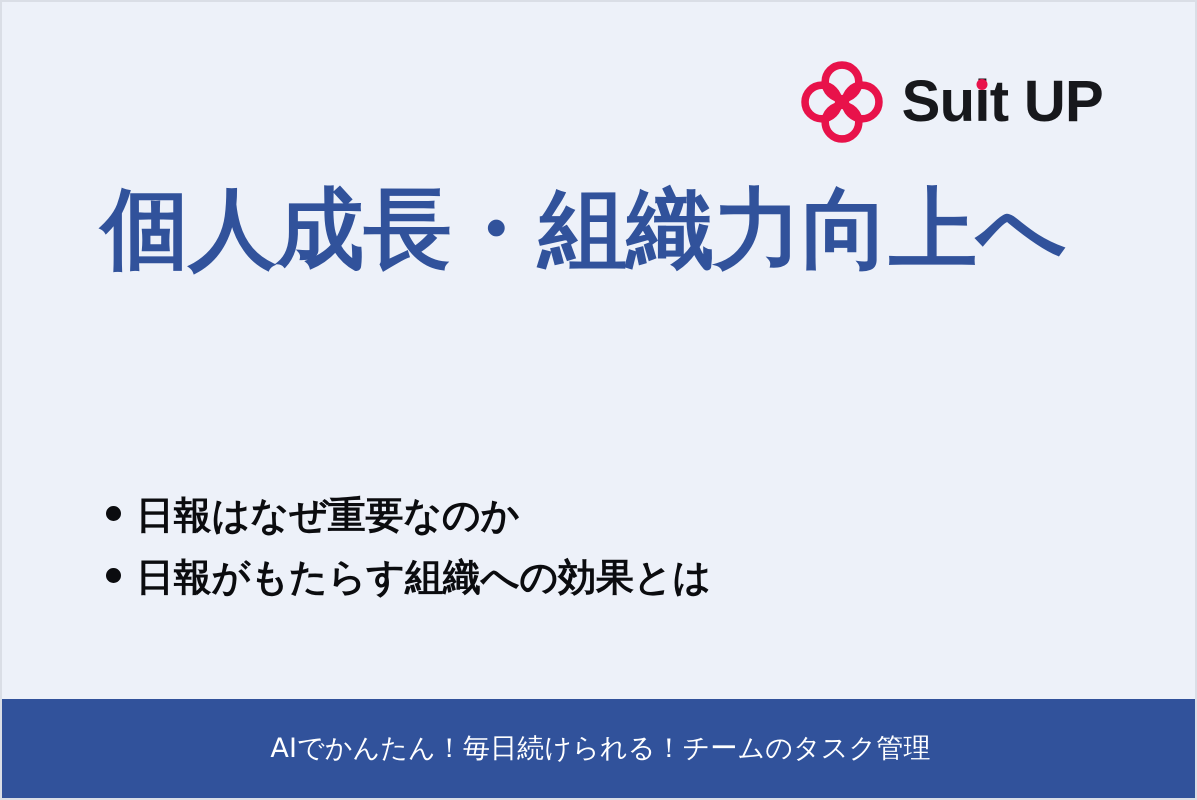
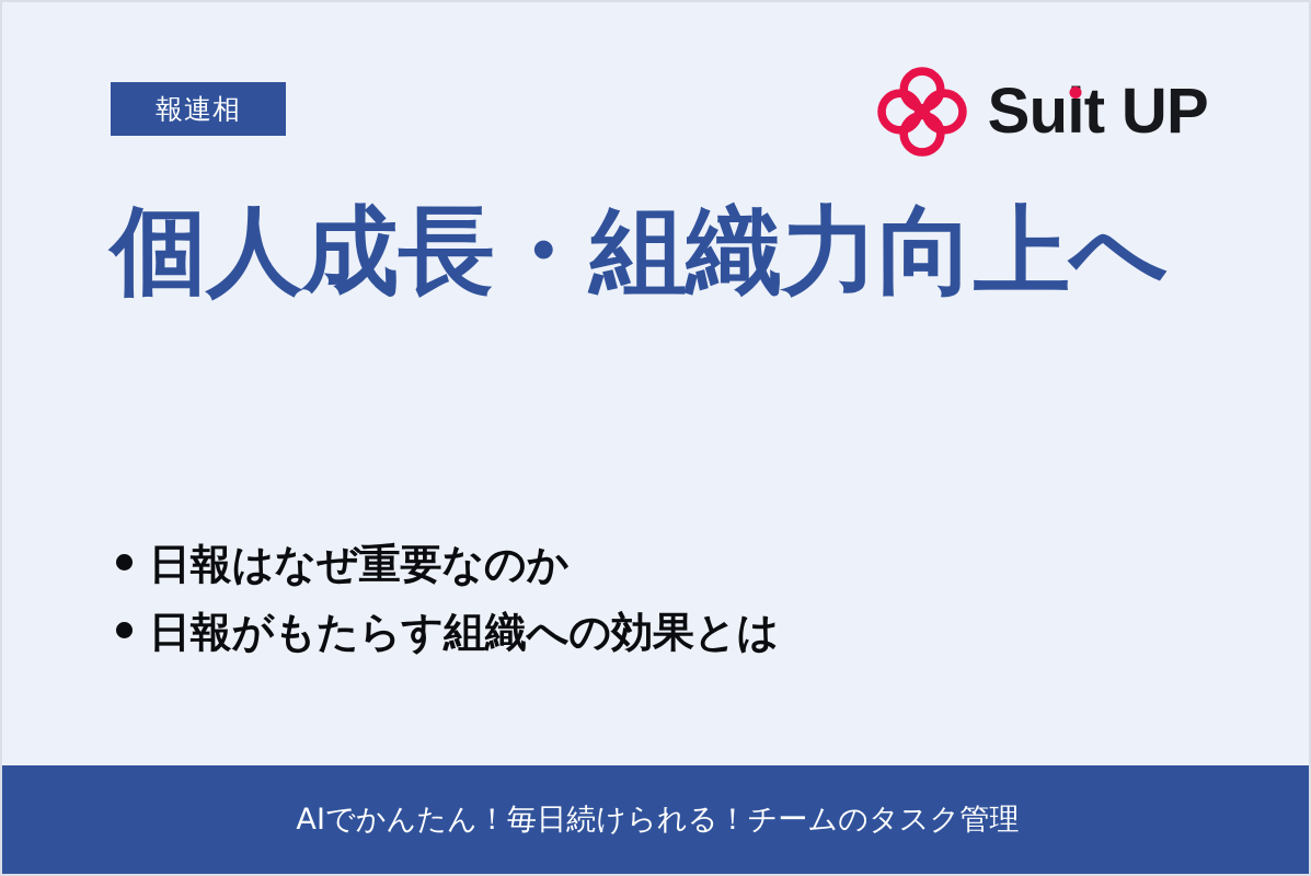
+ 報連相
  Suit UP
  個人成長・組織力向上へ
  日報はなぜ重要なのか
  日報がもたらす組織への効果とは
  AIでかんたん！毎日続けられる！チームのタスク管理
